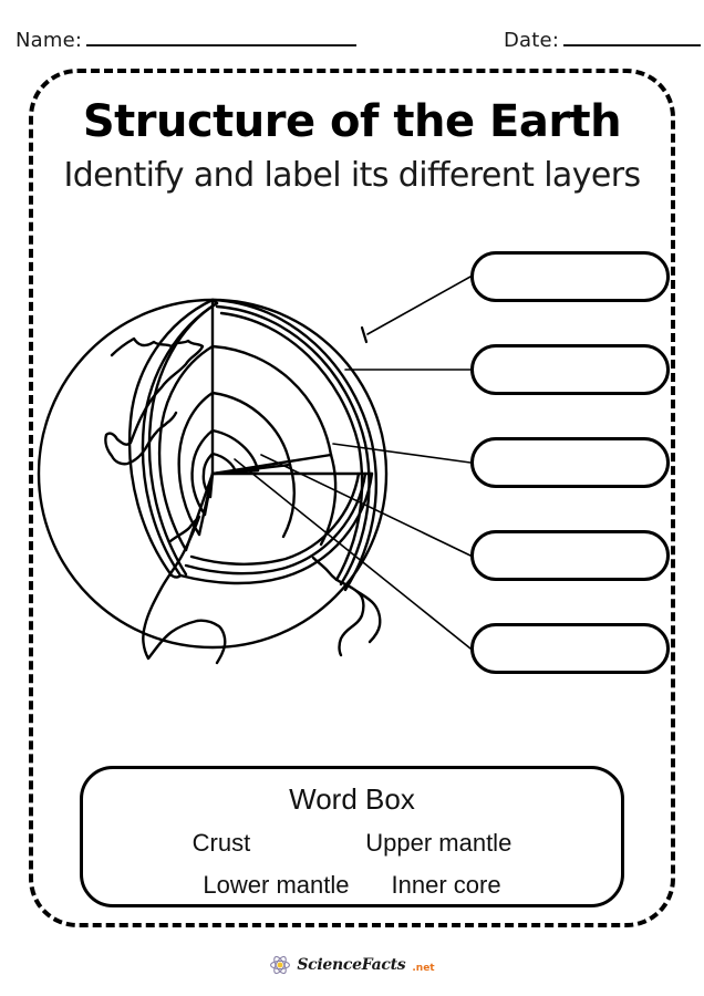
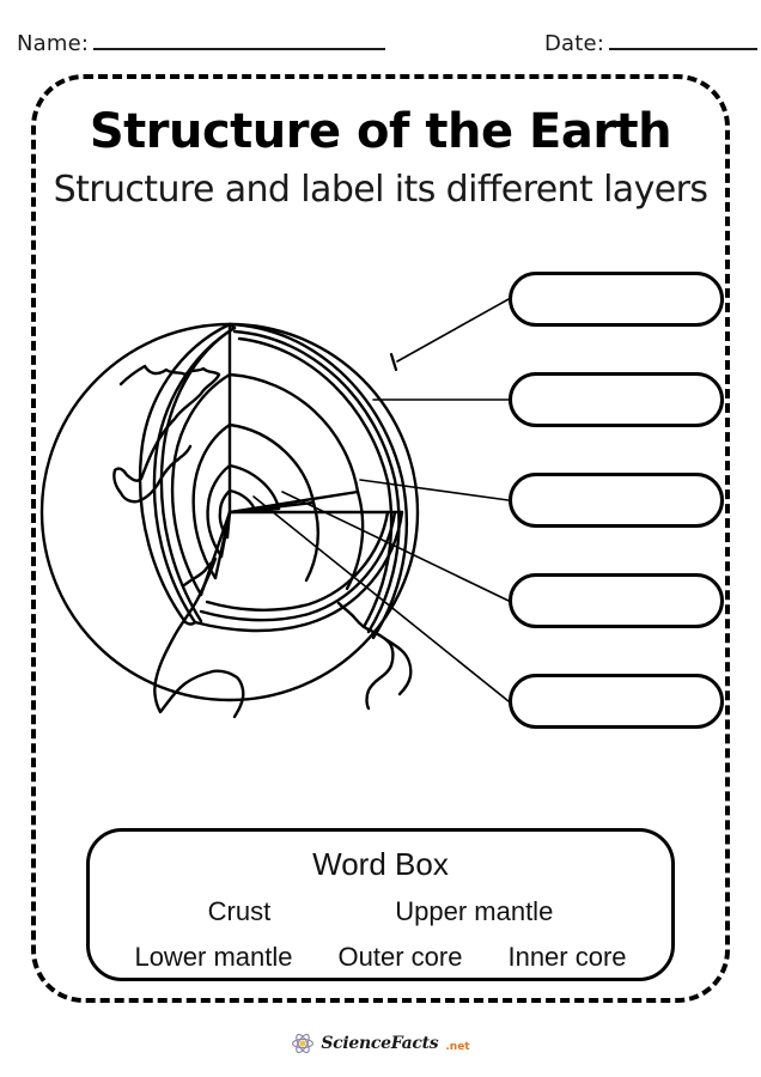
  Name:
  Date:
  Structure of the Earth
- Identify and label its different layers
+ Structure and label its different layers
  Word Box
  Crust
  Upper mantle
  Lower mantle
+ Outer core
  Inner core
  ScienceFacts
  .net
